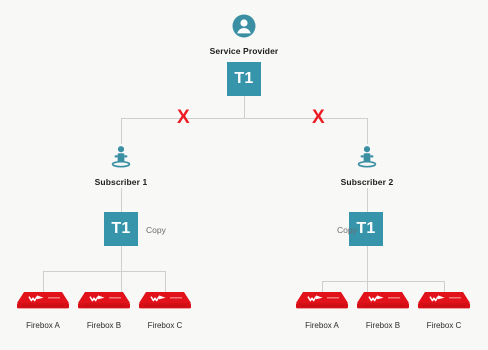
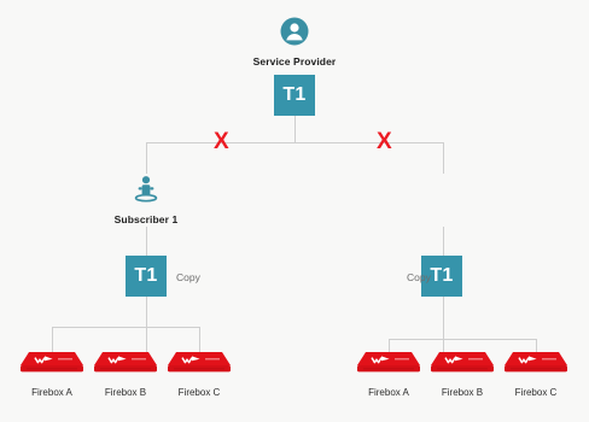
  Service Provider
  T1
  X
  X
  Subscriber 1
  T1
  Copy
  Firebox A
  Firebox B
  Firebox C
- Subscriber 2
  T1
  Copy
  Firebox A
  Firebox B
  Firebox C
